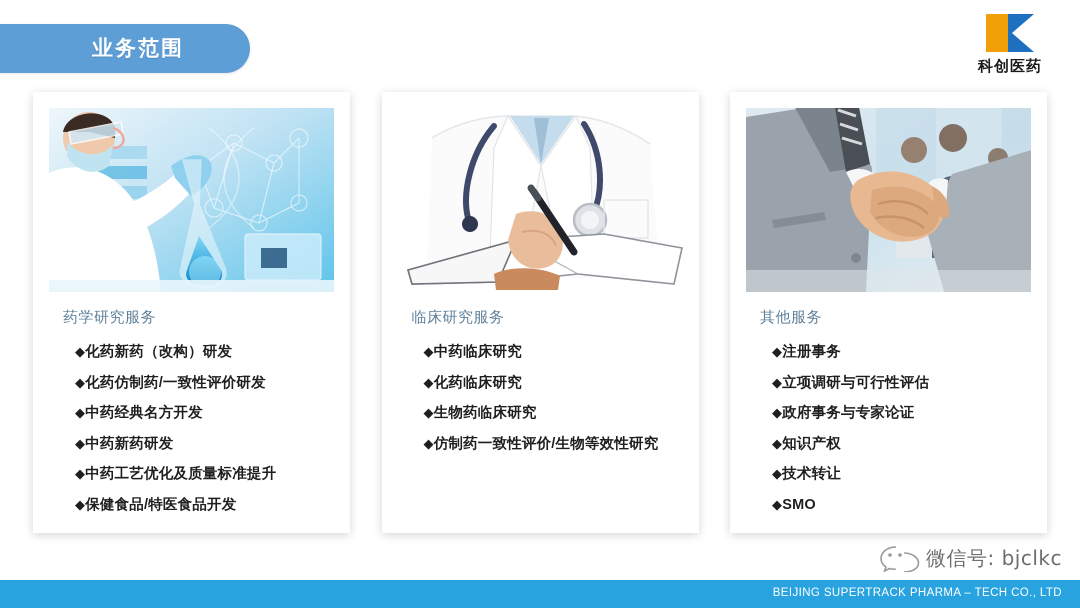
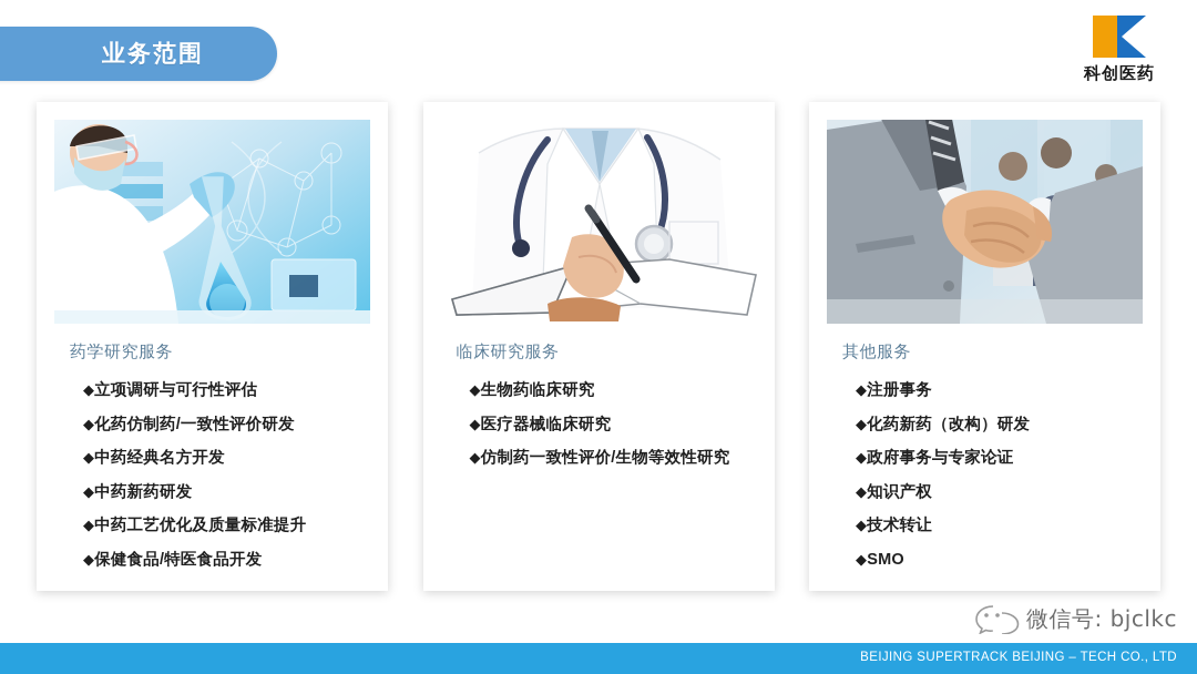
  业务范围
  科创医药
  药学研究服务
- ◆化药新药（改构）研发
+ ◆立项调研与可行性评估
  ◆化药仿制药/一致性评价研发
  ◆中药经典名方开发
  ◆中药新药研发
  ◆中药工艺优化及质量标准提升
  ◆保健食品/特医食品开发
  临床研究服务
- ◆中药临床研究
- ◆化药临床研究
  ◆生物药临床研究
+ ◆医疗器械临床研究
  ◆仿制药一致性评价/生物等效性研究
  其他服务
  ◆注册事务
- ◆立项调研与可行性评估
+ ◆化药新药（改构）研发
  ◆政府事务与专家论证
  ◆知识产权
  ◆技术转让
  ◆SMO
  微信号: bjclkc
- BEIJING SUPERTRACK PHARMA – TECH CO., LTD
+ BEIJING SUPERTRACK BEIJING – TECH CO., LTD
